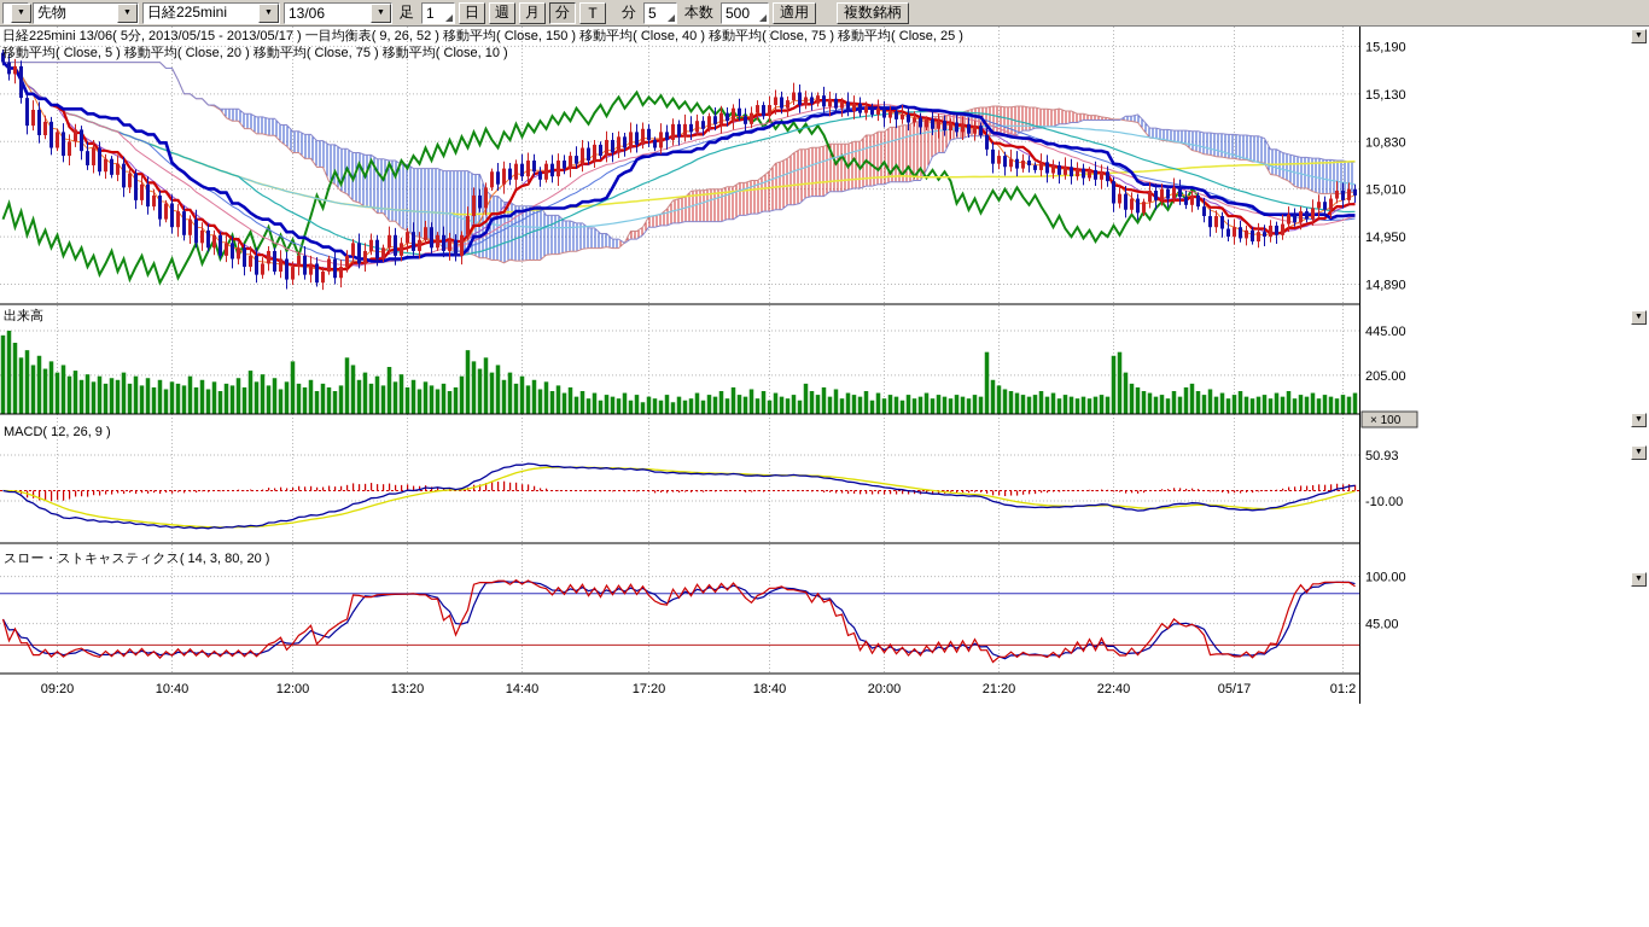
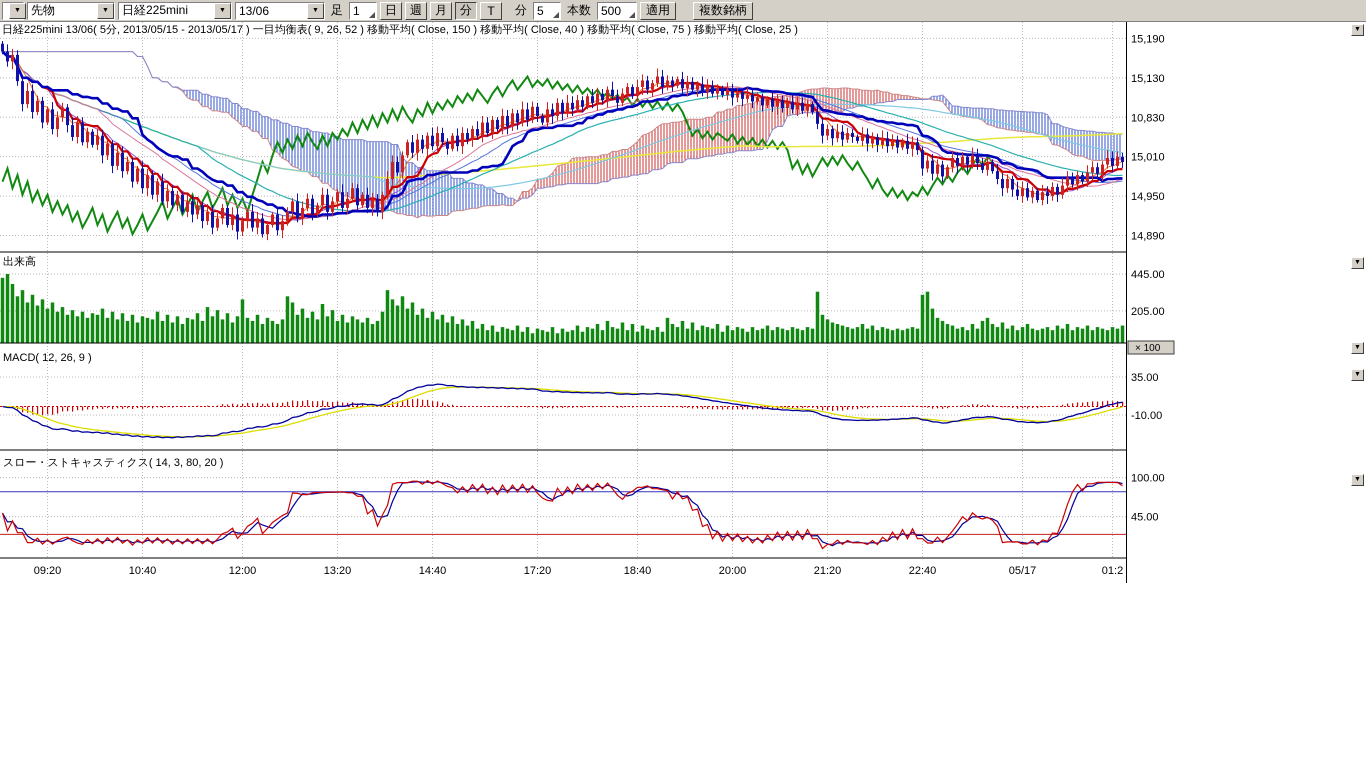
  先物
  日経225mini
  13/06
  足
  1
  日
  週
  月
  分
  T
  分
  5
  本数
  500
  適用
  複数銘柄
  15,190
  15,130
  10,830
  15,010
  14,950
  14,890
  445.00
  205.00
- 50.93
+ 35.00
  -10.00
  100.00
  45.00
  09:20
  10:40
  12:00
  13:20
  14:40
  17:20
  18:40
  20:00
  21:20
  22:40
  05/17
  01:2
  × 100
  出来高
  MACD( 12, 26, 9 )
  スロー・ストキャスティクス( 14, 3, 80, 20 )
  日経225mini 13/06( 5分, 2013/05/15 - 2013/05/17 ) 一目均衡表( 9, 26, 52 ) 移動平均( Close, 150 ) 移動平均( Close, 40 ) 移動平均( Close, 75 ) 移動平均( Close, 25 )
- 移動平均( Close, 5 ) 移動平均( Close, 20 ) 移動平均( Close, 75 ) 移動平均( Close, 10 )
